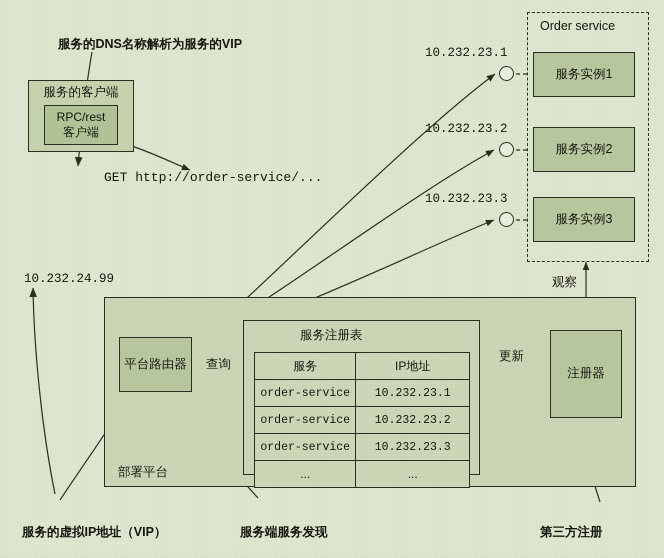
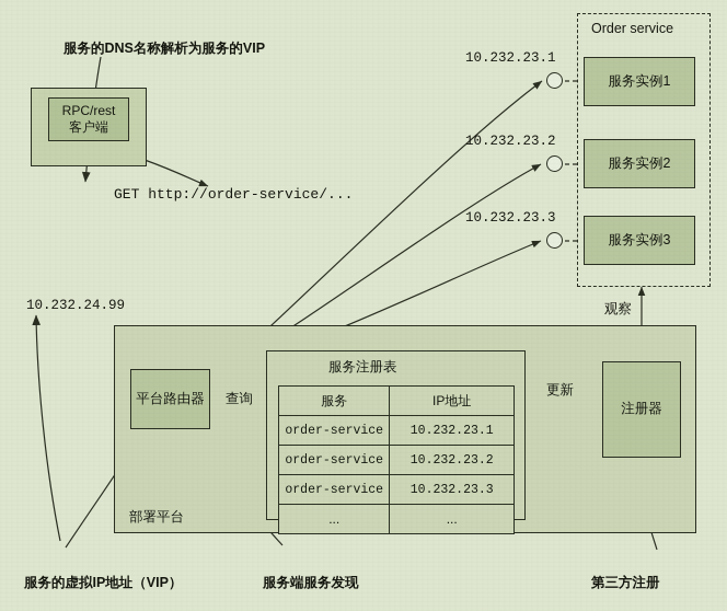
  服务的DNS名称解析为服务的VIP
- 服务的客户端
  RPC/rest
  客户端
  GET http://order-service/...
  10.232.24.99
  部署平台
  平台路由器
  查询
  服务注册表
  服务	IP地址
  order-service	10.232.23.1
  order-service	10.232.23.2
  order-service	10.232.23.3
  ...	...
  更新
  注册器
  观察
  Order service
  10.232.23.1
  服务实例1
  10.232.23.2
  服务实例2
  10.232.23.3
  服务实例3
  服务的虚拟IP地址（VIP）
  服务端服务发现
  第三方注册
